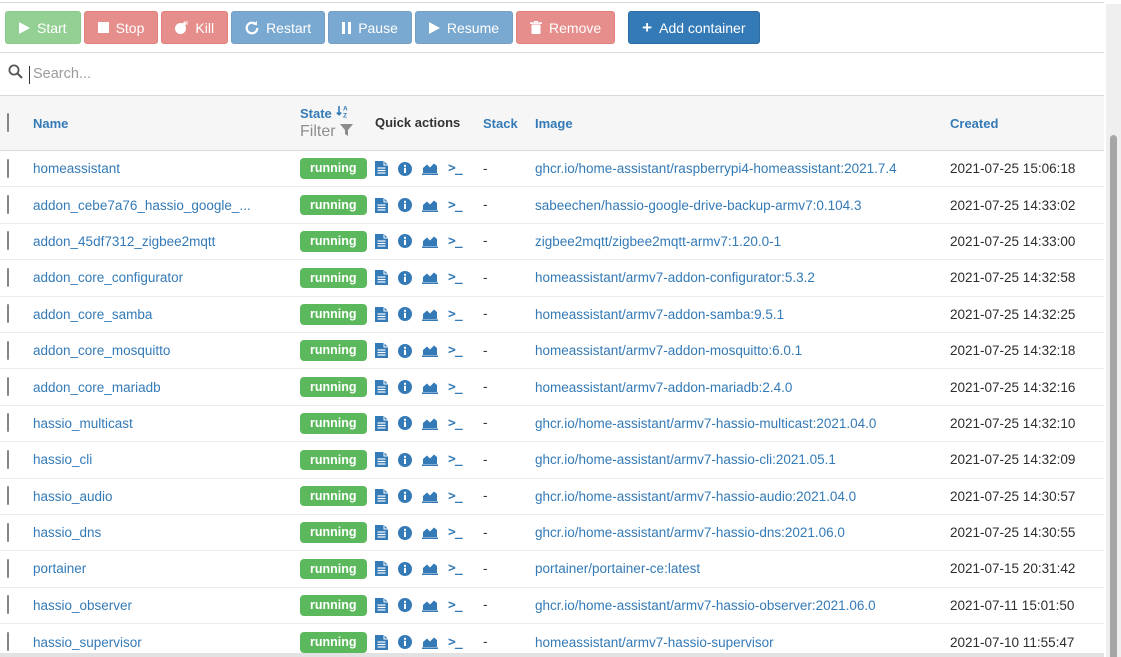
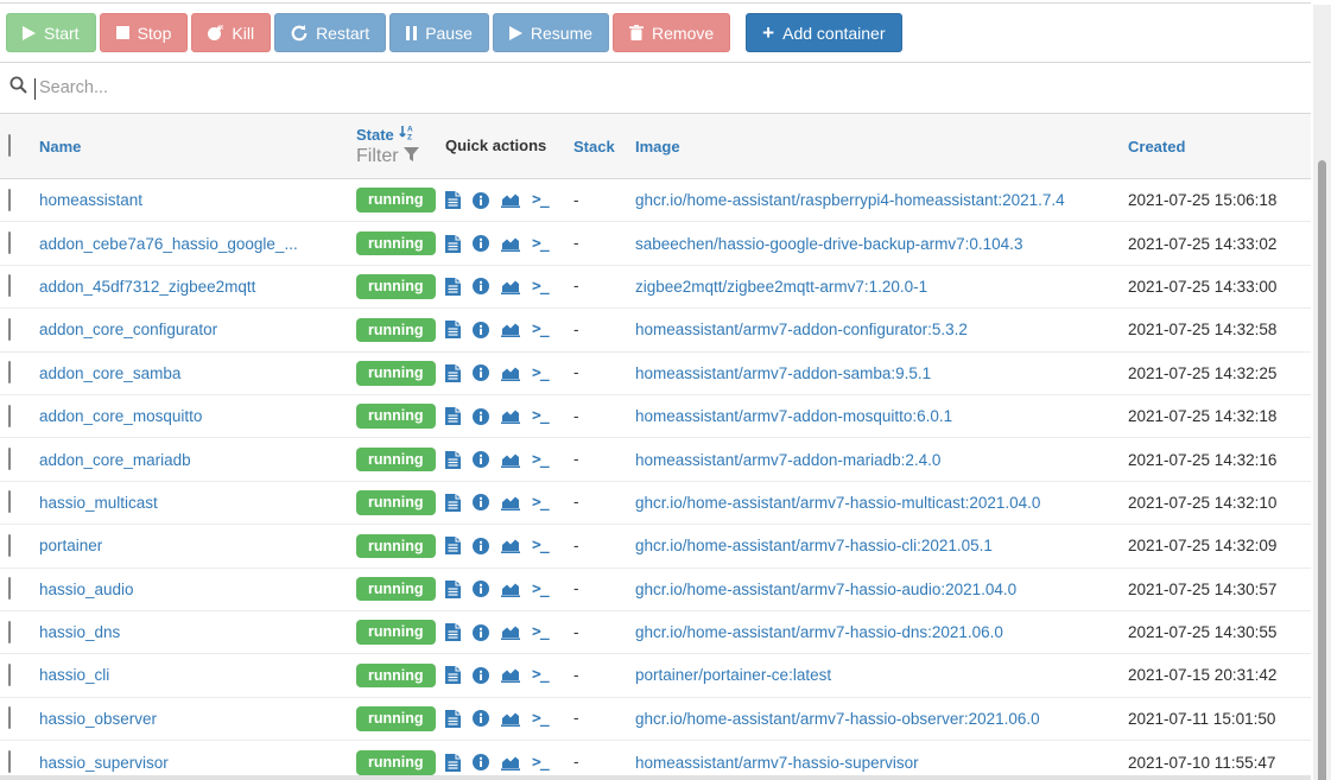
  Start
  Stop
  Kill
  Restart
  Pause
  Resume
  Remove
  +
  Add container
  Search...
  Name
  State
  Filter
  Quick actions
  Stack
  Image
  Created
  homeassistant
  running
  >_
  -
  ghcr.io/home-assistant/raspberrypi4-homeassistant:2021.7.4
  2021-07-25 15:06:18
  addon_cebe7a76_hassio_google_...
  running
  >_
  -
  sabeechen/hassio-google-drive-backup-armv7:0.104.3
  2021-07-25 14:33:02
  addon_45df7312_zigbee2mqtt
  running
  >_
  -
  zigbee2mqtt/zigbee2mqtt-armv7:1.20.0-1
  2021-07-25 14:33:00
  addon_core_configurator
  running
  >_
  -
  homeassistant/armv7-addon-configurator:5.3.2
  2021-07-25 14:32:58
  addon_core_samba
  running
  >_
  -
  homeassistant/armv7-addon-samba:9.5.1
  2021-07-25 14:32:25
  addon_core_mosquitto
  running
  >_
  -
  homeassistant/armv7-addon-mosquitto:6.0.1
  2021-07-25 14:32:18
  addon_core_mariadb
  running
  >_
  -
  homeassistant/armv7-addon-mariadb:2.4.0
  2021-07-25 14:32:16
  hassio_multicast
  running
  >_
  -
  ghcr.io/home-assistant/armv7-hassio-multicast:2021.04.0
  2021-07-25 14:32:10
- hassio_cli
+ portainer
  running
  >_
  -
  ghcr.io/home-assistant/armv7-hassio-cli:2021.05.1
  2021-07-25 14:32:09
  hassio_audio
  running
  >_
  -
  ghcr.io/home-assistant/armv7-hassio-audio:2021.04.0
  2021-07-25 14:30:57
  hassio_dns
  running
  >_
  -
  ghcr.io/home-assistant/armv7-hassio-dns:2021.06.0
  2021-07-25 14:30:55
- portainer
+ hassio_cli
  running
  >_
  -
  portainer/portainer-ce:latest
  2021-07-15 20:31:42
  hassio_observer
  running
  >_
  -
  ghcr.io/home-assistant/armv7-hassio-observer:2021.06.0
  2021-07-11 15:01:50
  hassio_supervisor
  running
  >_
  -
  homeassistant/armv7-hassio-supervisor
  2021-07-10 11:55:47
